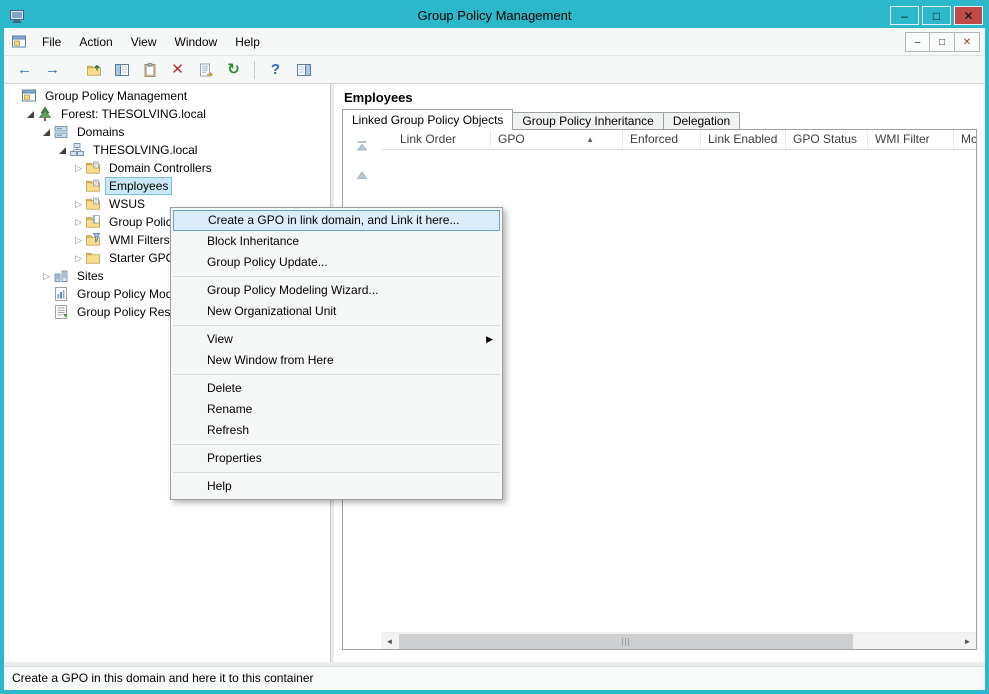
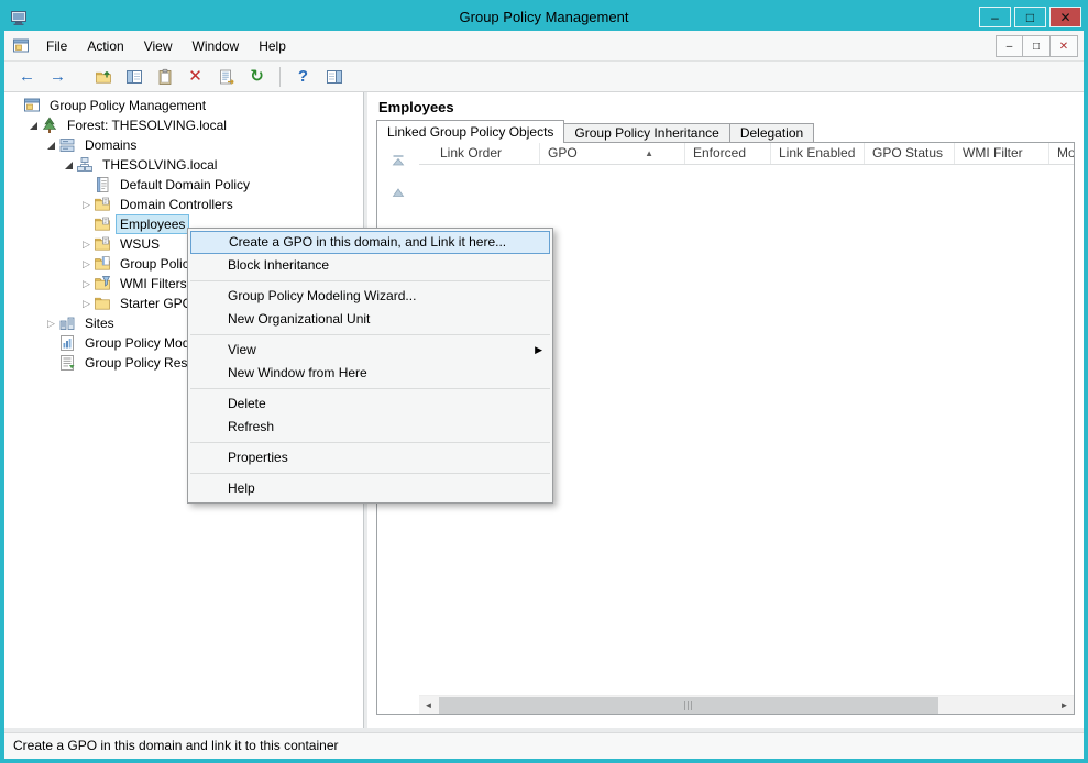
  Group Policy Management
  –
  □
  ✕
  File
  Action
  View
  Window
  Help
  –
  □
  ✕
  ←
  →
  ✕
  ↻
  ?
  Group Policy Management
  Forest: THESOLVING.local
  Domains
  THESOLVING.local
+ Default Domain Policy
  ▷
  Domain Controllers
  Employees
  ▷
  WSUS
  ▷
  ▷
  WMI Filters
  ▷
  Starter GP
  ▷
  Sites
  Group Policy Res
  Employees
  Linked Group Policy Objects
  Group Policy Inheritance
  Delegation
  Link Order
  ▲
  GPO
  Enforced
  Link Enabled
  GPO Status
  WMI Filter
  Mo
  ◄
  ►
- Create a GPO in this domain and here it to this container
+ Create a GPO in this domain and link it to this container
- Create a GPO in link domain, and Link it here...
+ Create a GPO in this domain, and Link it here...
  Block Inheritance
- Group Policy Update...
  Group Policy Modeling Wizard...
  New Organizational Unit
  View
  ▶
  New Window from Here
  Delete
- Rename
  Refresh
  Properties
  Help
